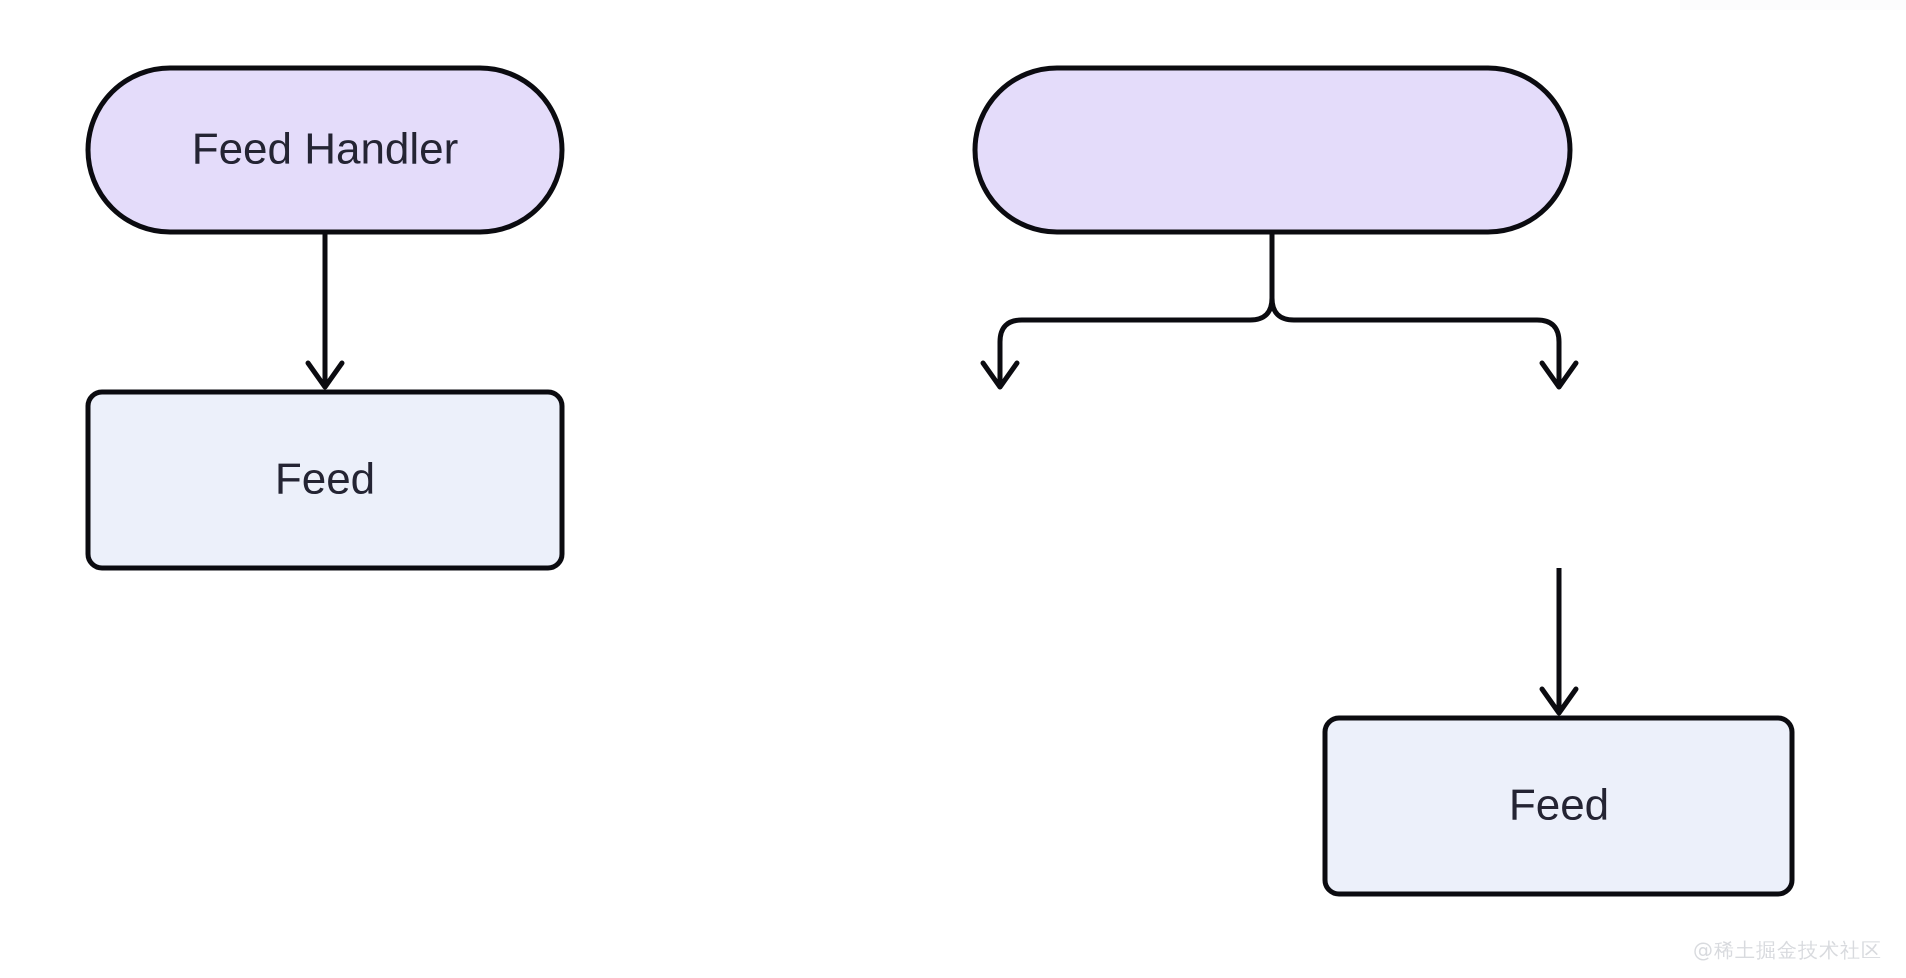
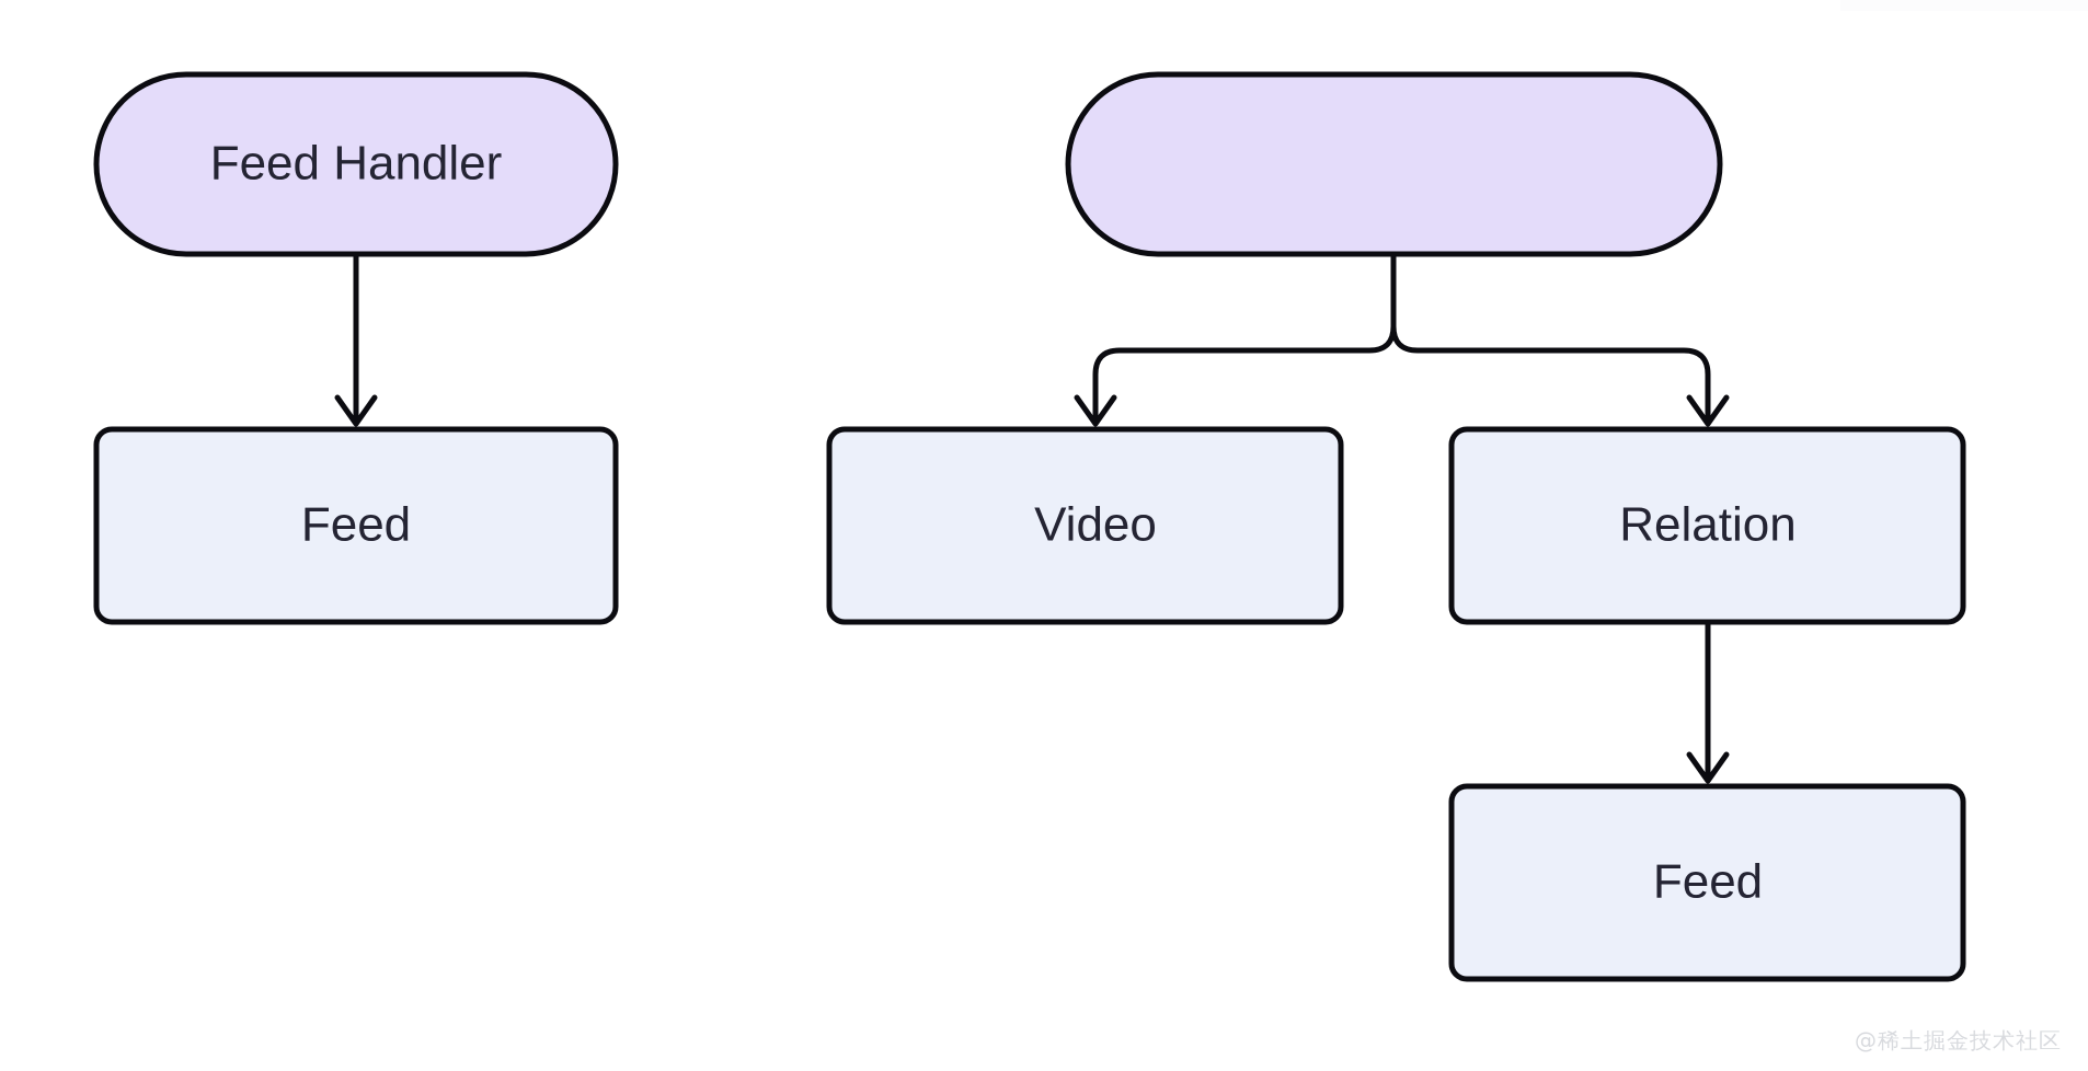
  Feed Handler
  Feed
+ Video
+ Relation
  Feed
  @稀土掘金技术社区
